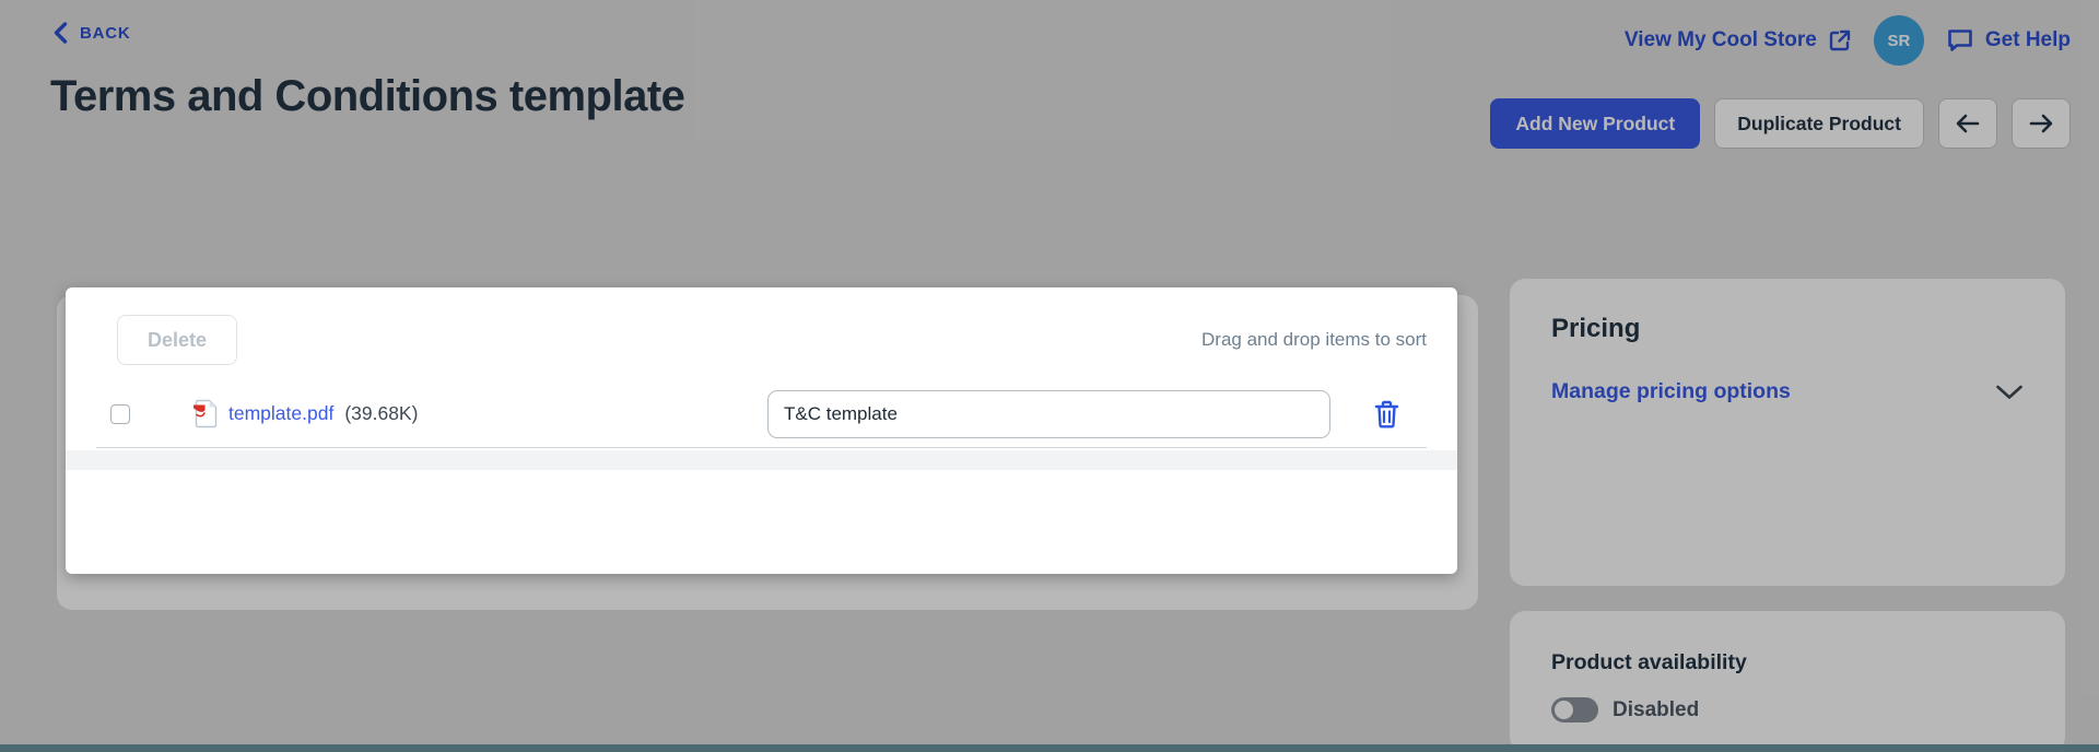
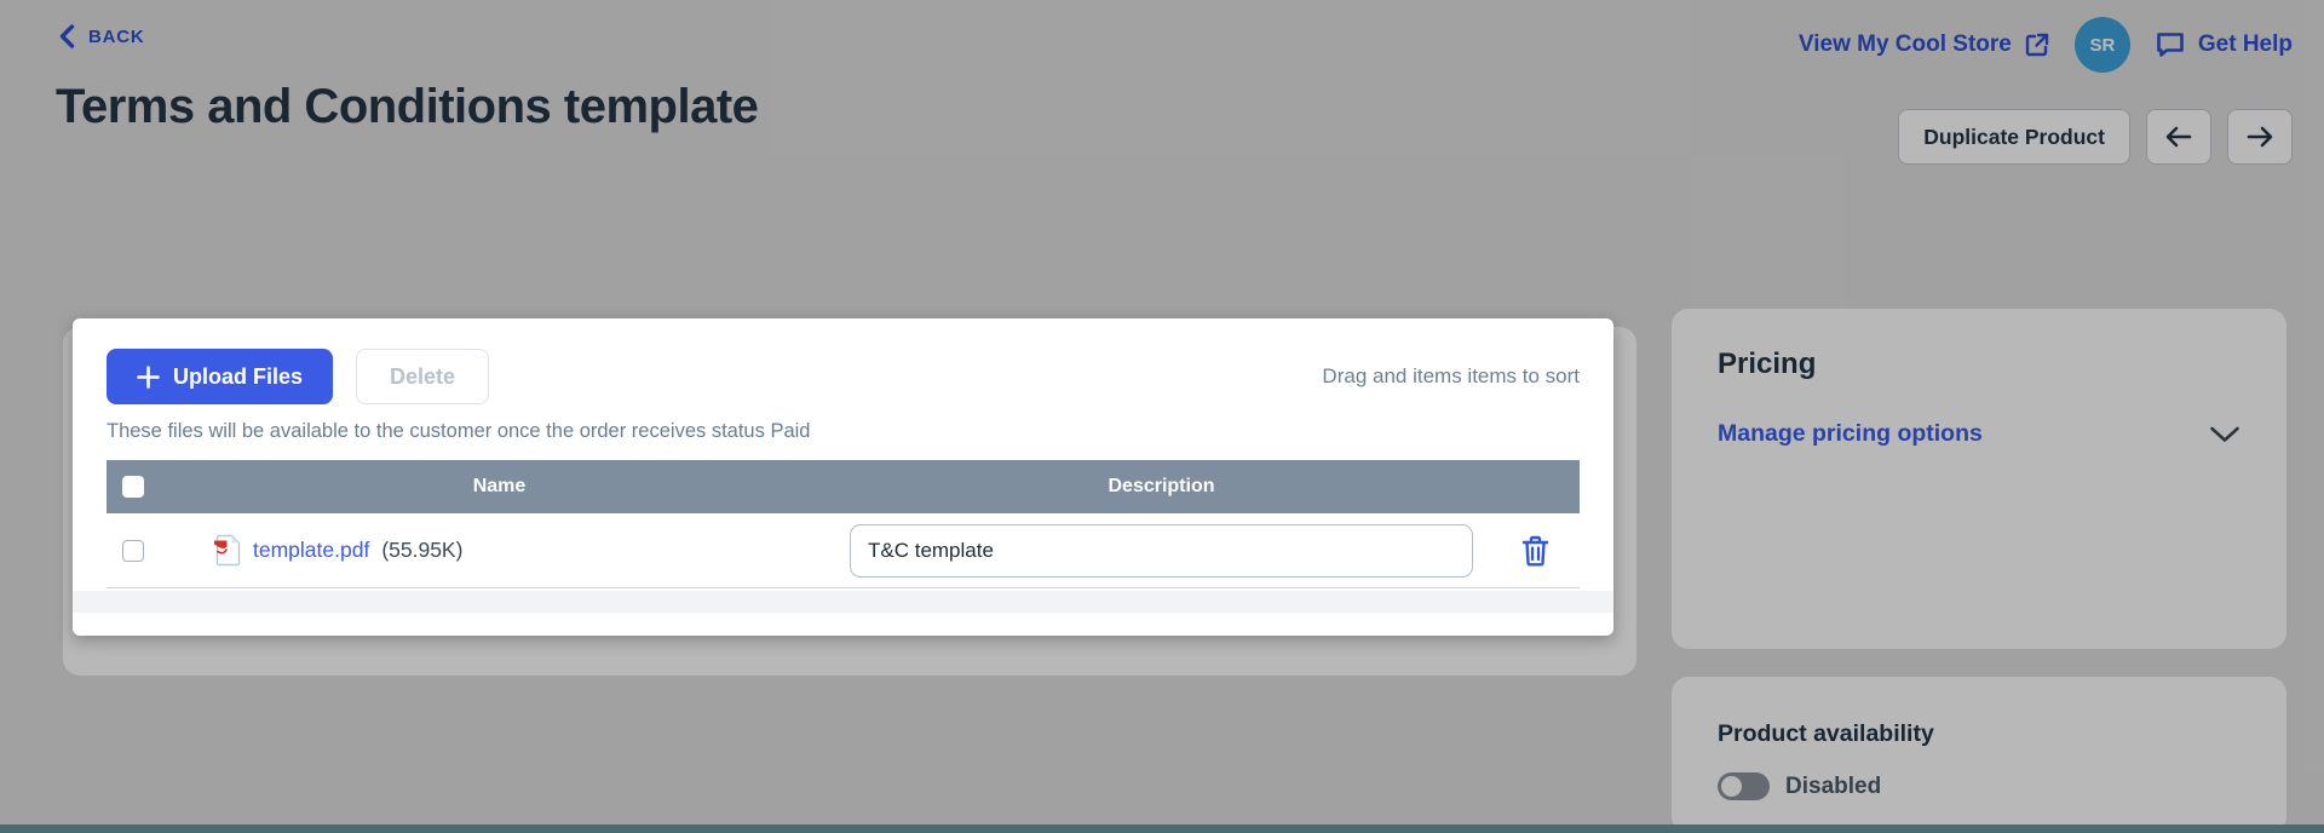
  BACK
  Terms and Conditions template
  View My Cool Store
  SR
  Get Help
- Add New Product
  Duplicate Product
+ Upload Files
  Delete
- Drag and drop items to sort
+ Drag and items items to sort
+ These files will be available to the customer once the order receives status Paid
+ Name
+ Description
  template.pdf
- (39.68K)
+ (55.95K)
  T&C template
  Pricing
  Manage pricing options
  Product availability
  Disabled
